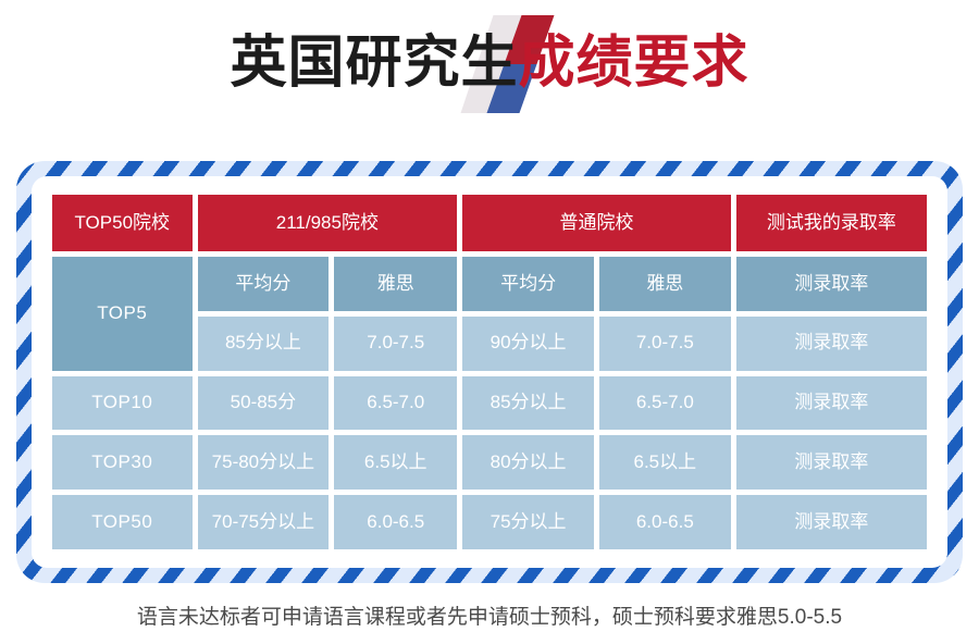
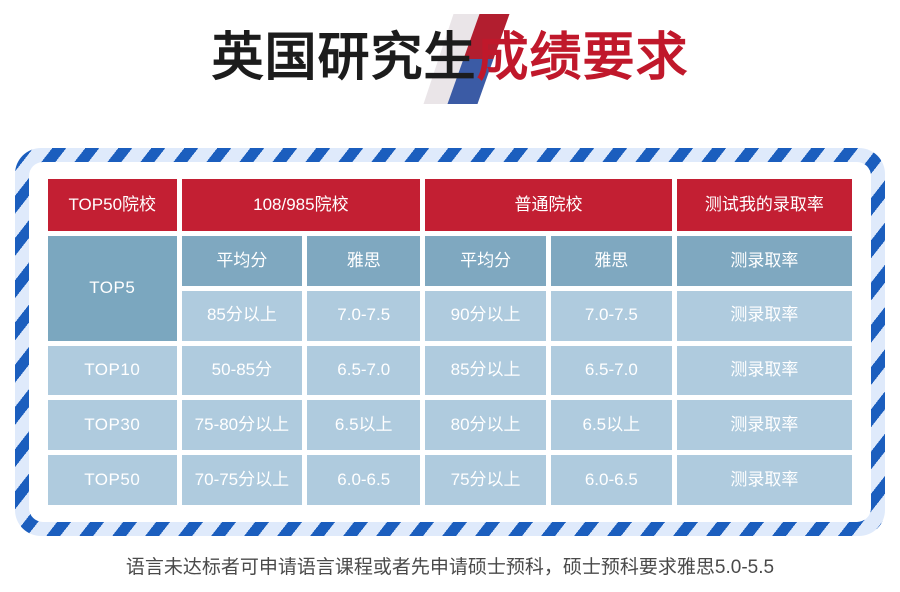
  英国研究生
  成绩要求
- TOP50院校	211/985院校	普通院校	测试我的录取率
+ TOP50院校	108/985院校	普通院校	测试我的录取率
  TOP5	平均分	雅思	平均分	雅思	测录取率
  85分以上	7.0-7.5	90分以上	7.0-7.5	测录取率
  TOP10	50-85分	6.5-7.0	85分以上	6.5-7.0	测录取率
  TOP30	75-80分以上	6.5以上	80分以上	6.5以上	测录取率
  TOP50	70-75分以上	6.0-6.5	75分以上	6.0-6.5	测录取率
  语言未达标者可申请语言课程或者先申请硕士预科，硕士预科要求雅思5.0-5.5
